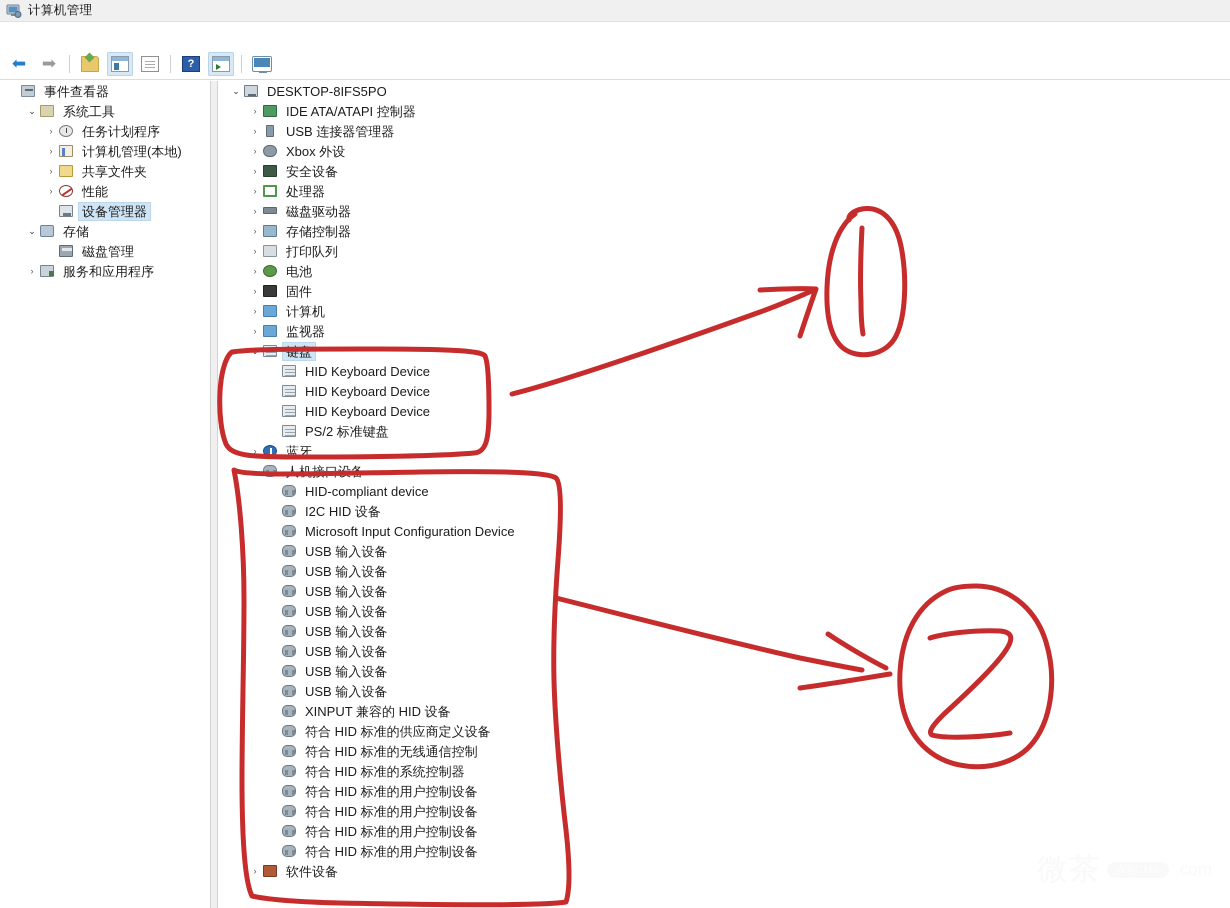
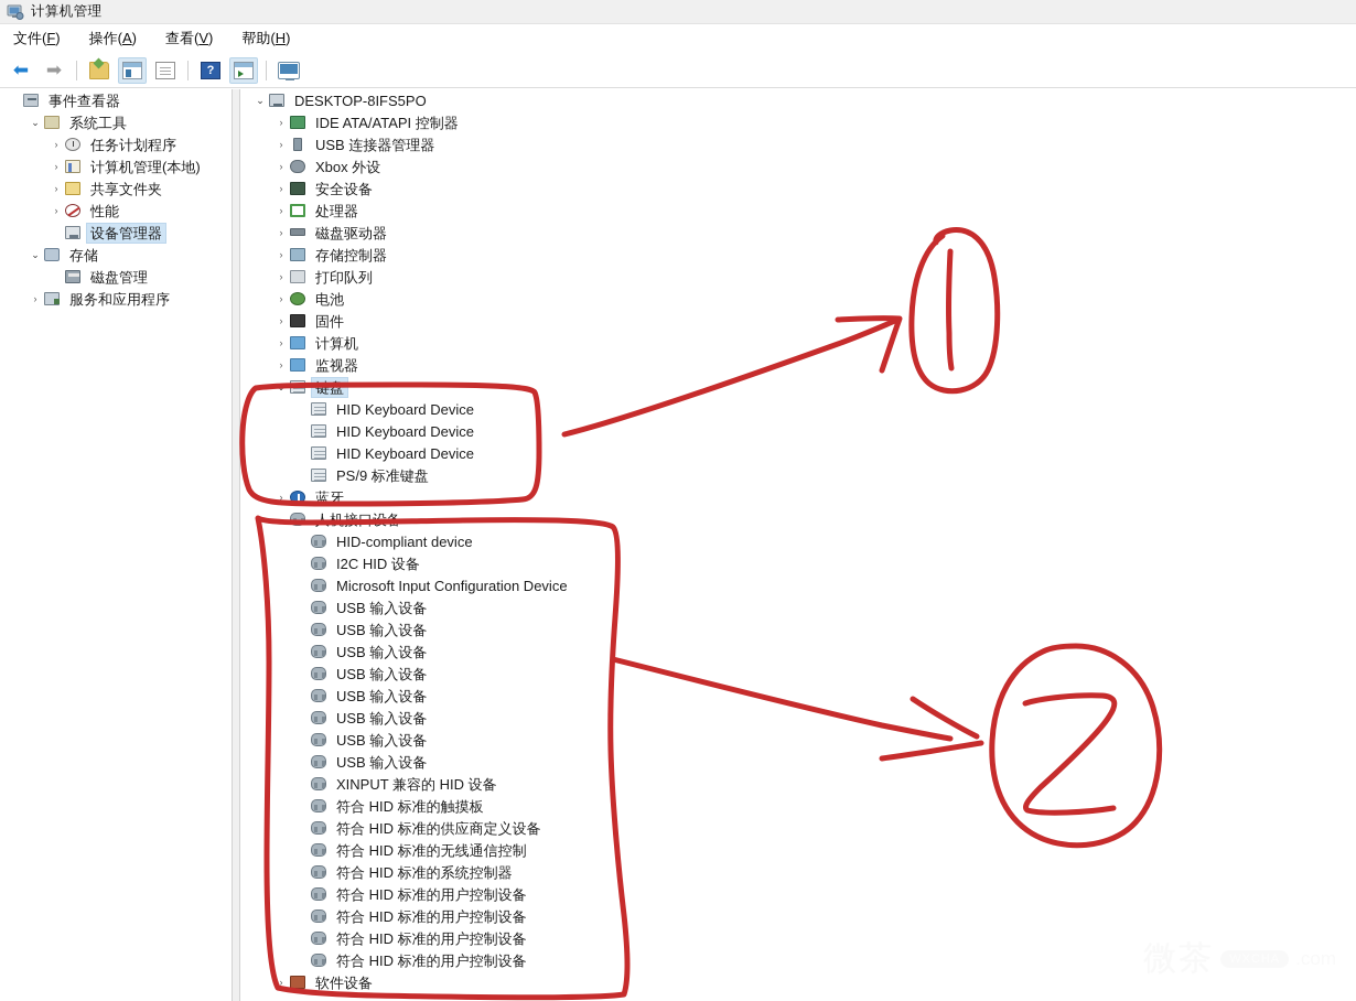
  计算机管理
+ 文件(F)
+ 操作(A)
+ 查看(V)
+ 帮助(H)
  ⬅
  ➡
  ?
  事件查看器
  ⌄
  系统工具
  ›
  任务计划程序
  ›
  计算机管理(本地)
  ›
  共享文件夹
  ›
  性能
  设备管理器
  ⌄
  存储
  磁盘管理
  ›
  服务和应用程序
  ⌄
  DESKTOP-8IFS5PO
  ›
  IDE ATA/ATAPI 控制器
  ›
  USB 连接器管理器
  ›
  Xbox 外设
  ›
  安全设备
  ›
  处理器
  ›
  磁盘驱动器
  ›
  存储控制器
  ›
  打印队列
  ›
  电池
  ›
  固件
  ›
  计算机
  ›
  监视器
  HID Keyboard Device
  HID Keyboard Device
  HID Keyboard Device
- PS/2 标准键盘
+ PS/9 标准键盘
  ›
  蓝牙
  HID-compliant device
  I2C HID 设备
  Microsoft Input Configuration Device
  USB 输入设备
  USB 输入设备
  USB 输入设备
  USB 输入设备
  USB 输入设备
  USB 输入设备
  USB 输入设备
  USB 输入设备
  XINPUT 兼容的 HID 设备
+ 符合 HID 标准的触摸板
  符合 HID 标准的供应商定义设备
  符合 HID 标准的无线通信控制
  符合 HID 标准的系统控制器
  符合 HID 标准的用户控制设备
  符合 HID 标准的用户控制设备
  符合 HID 标准的用户控制设备
  符合 HID 标准的用户控制设备
  ›
  软件设备
